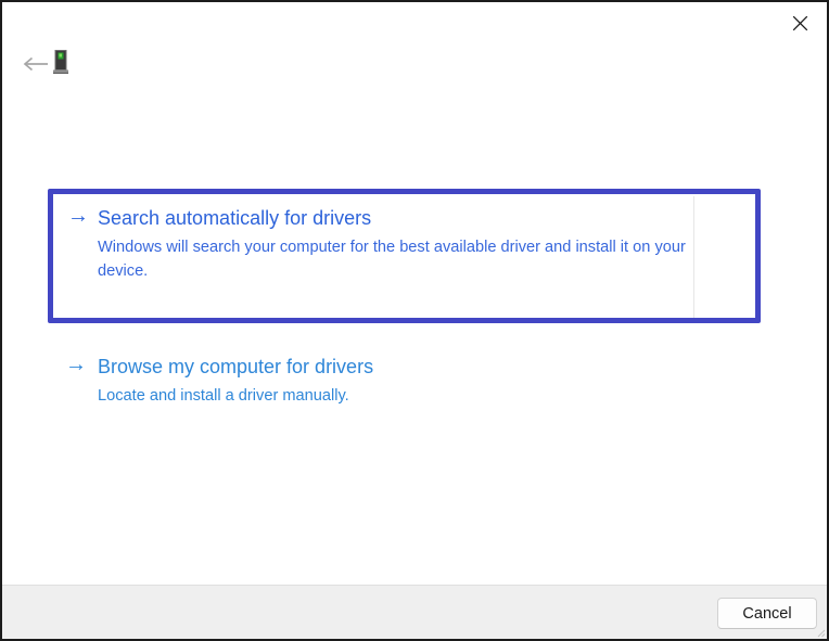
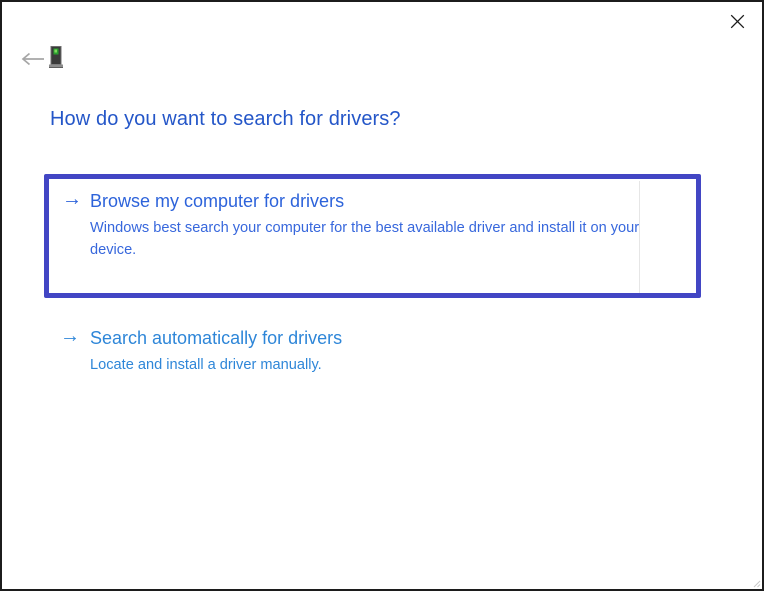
+ How do you want to search for drivers?
  →
- Search automatically for drivers
+ Browse my computer for drivers
- Windows will search your computer for the best available driver and install it on your device.
+ Windows best search your computer for the best available driver and install it on your device.
  →
- Browse my computer for drivers
+ Search automatically for drivers
  Locate and install a driver manually.
- Cancel
